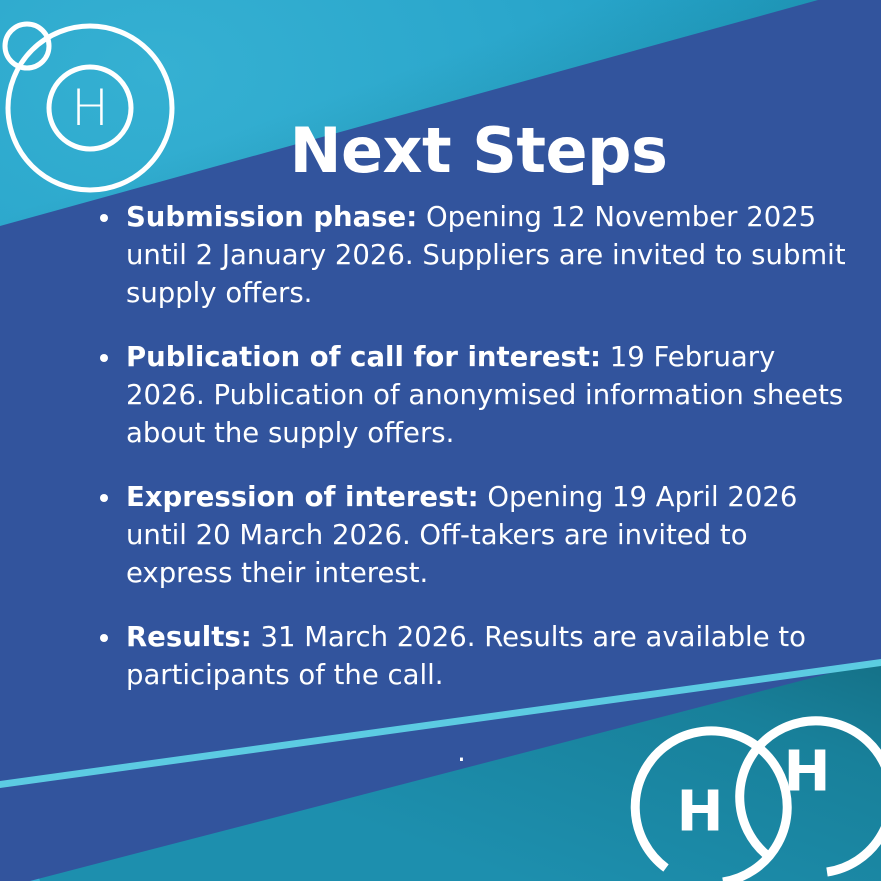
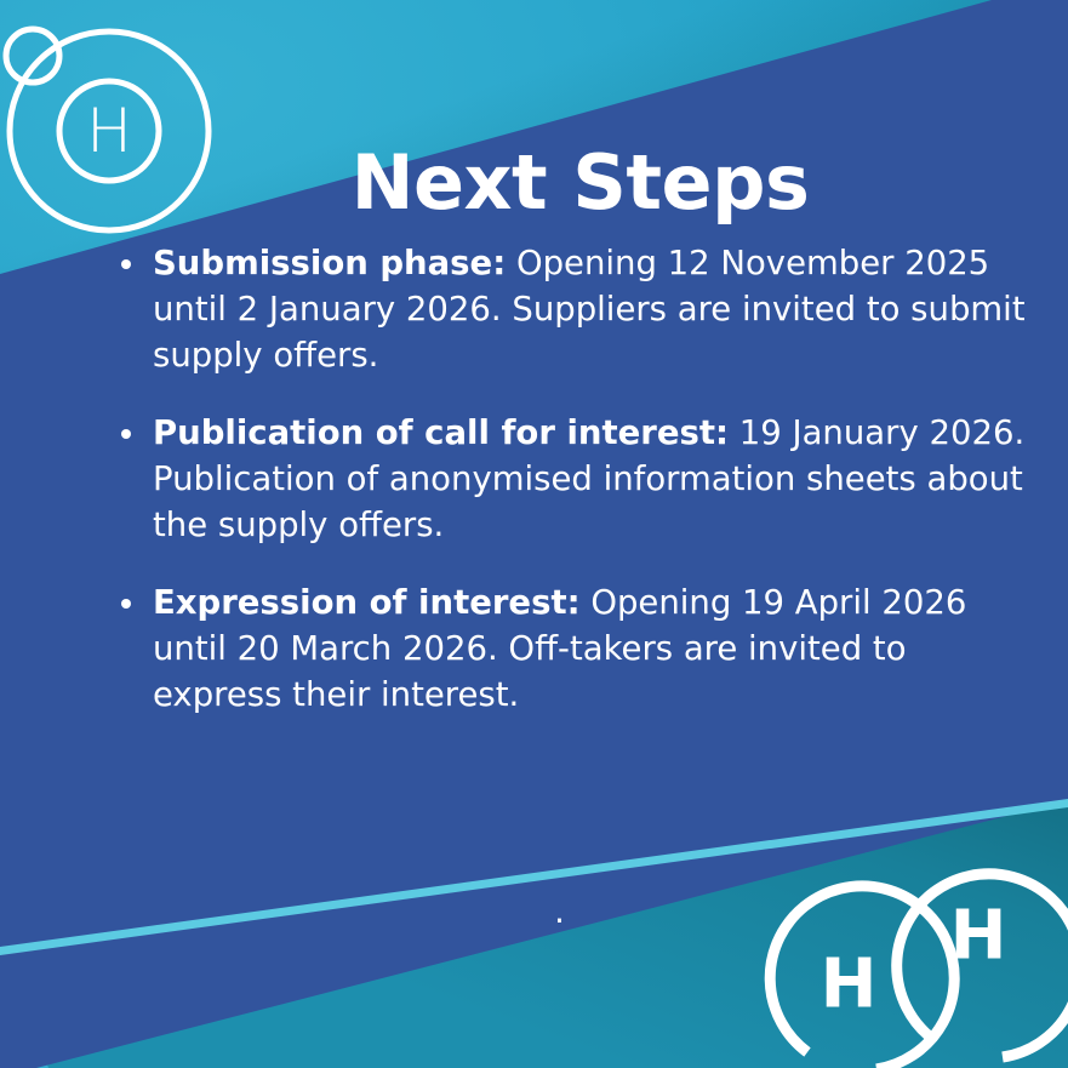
  H
  H
  H
  Next Steps
  Submission phase: Opening 12 November 2025 until 2 January 2026. Suppliers are invited to submit supply offers.
- Publication of call for interest: 19 February 2026. Publication of anonymised information sheets about the supply offers.
+ Publication of call for interest: 19 January 2026. Publication of anonymised information sheets about the supply offers.
  Expression of interest: Opening 19 April 2026 until 20 March 2026. Off-takers are invited to express their interest.
- Results: 31 March 2026. Results are available to participants of the call.
  .
